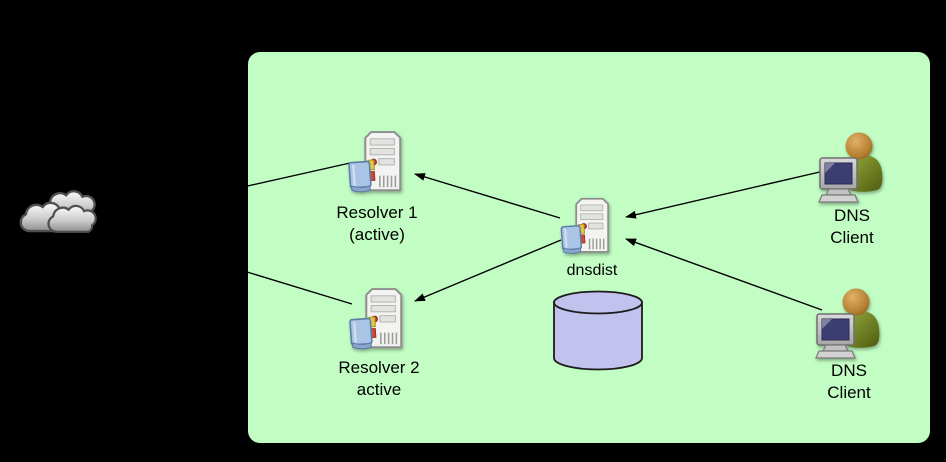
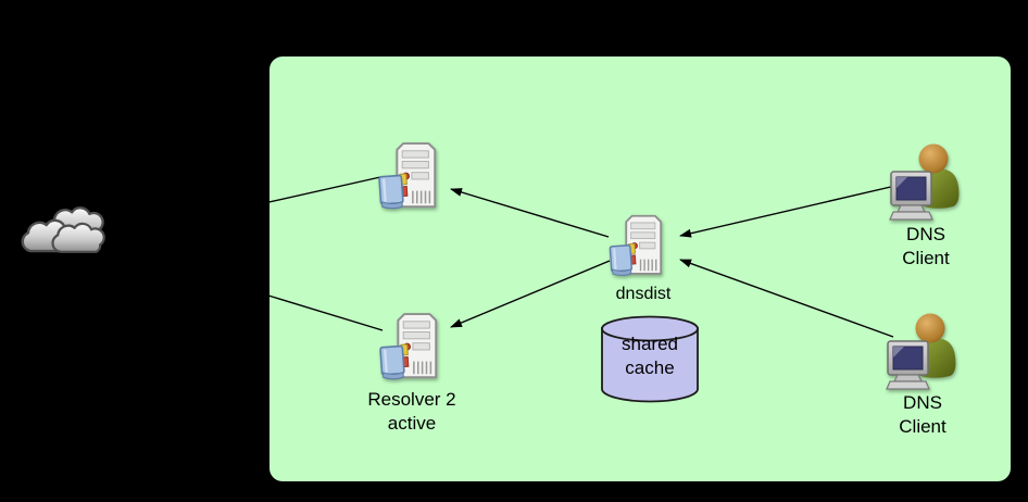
- Resolver 1
- (active)
  Resolver 2
  active
  dnsdist
+ shared
+ cache
  DNS
  Client
  DNS
  Client
